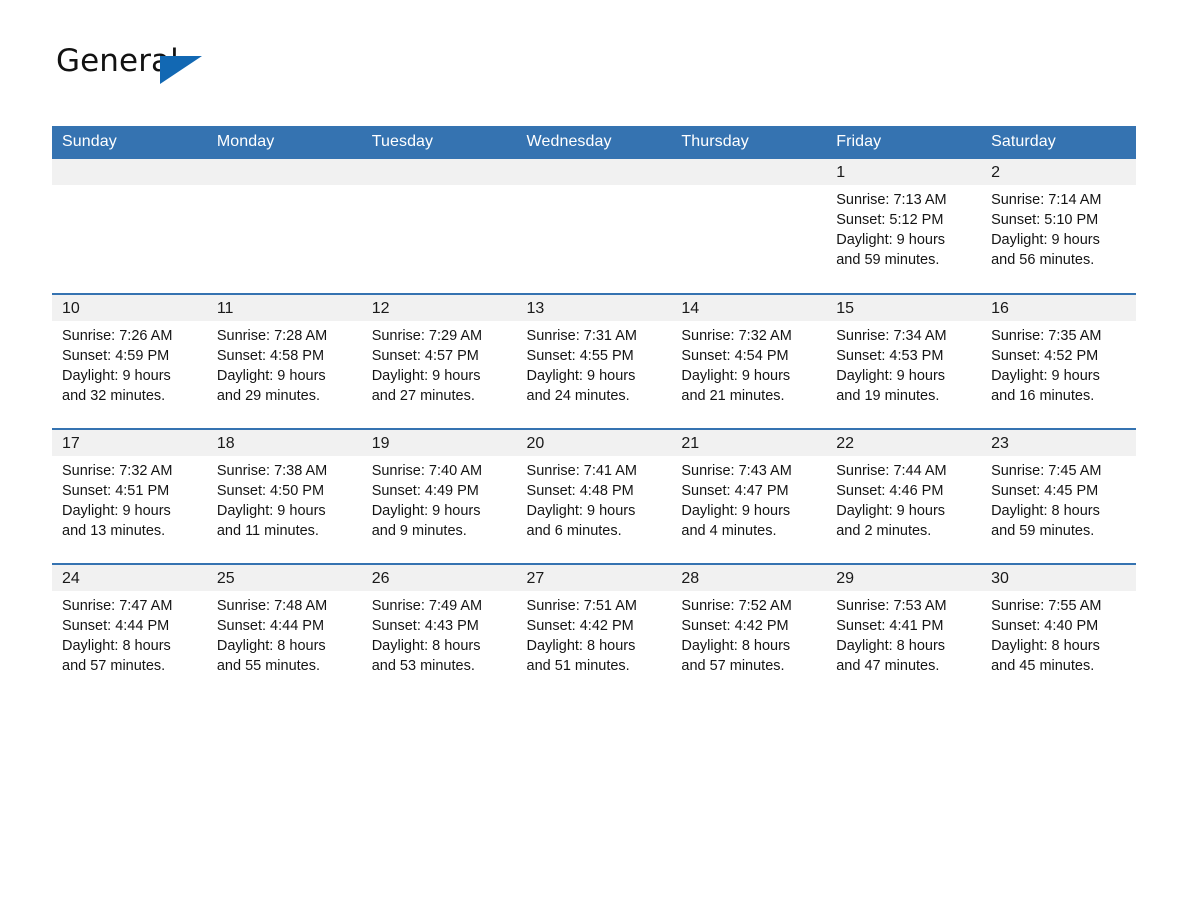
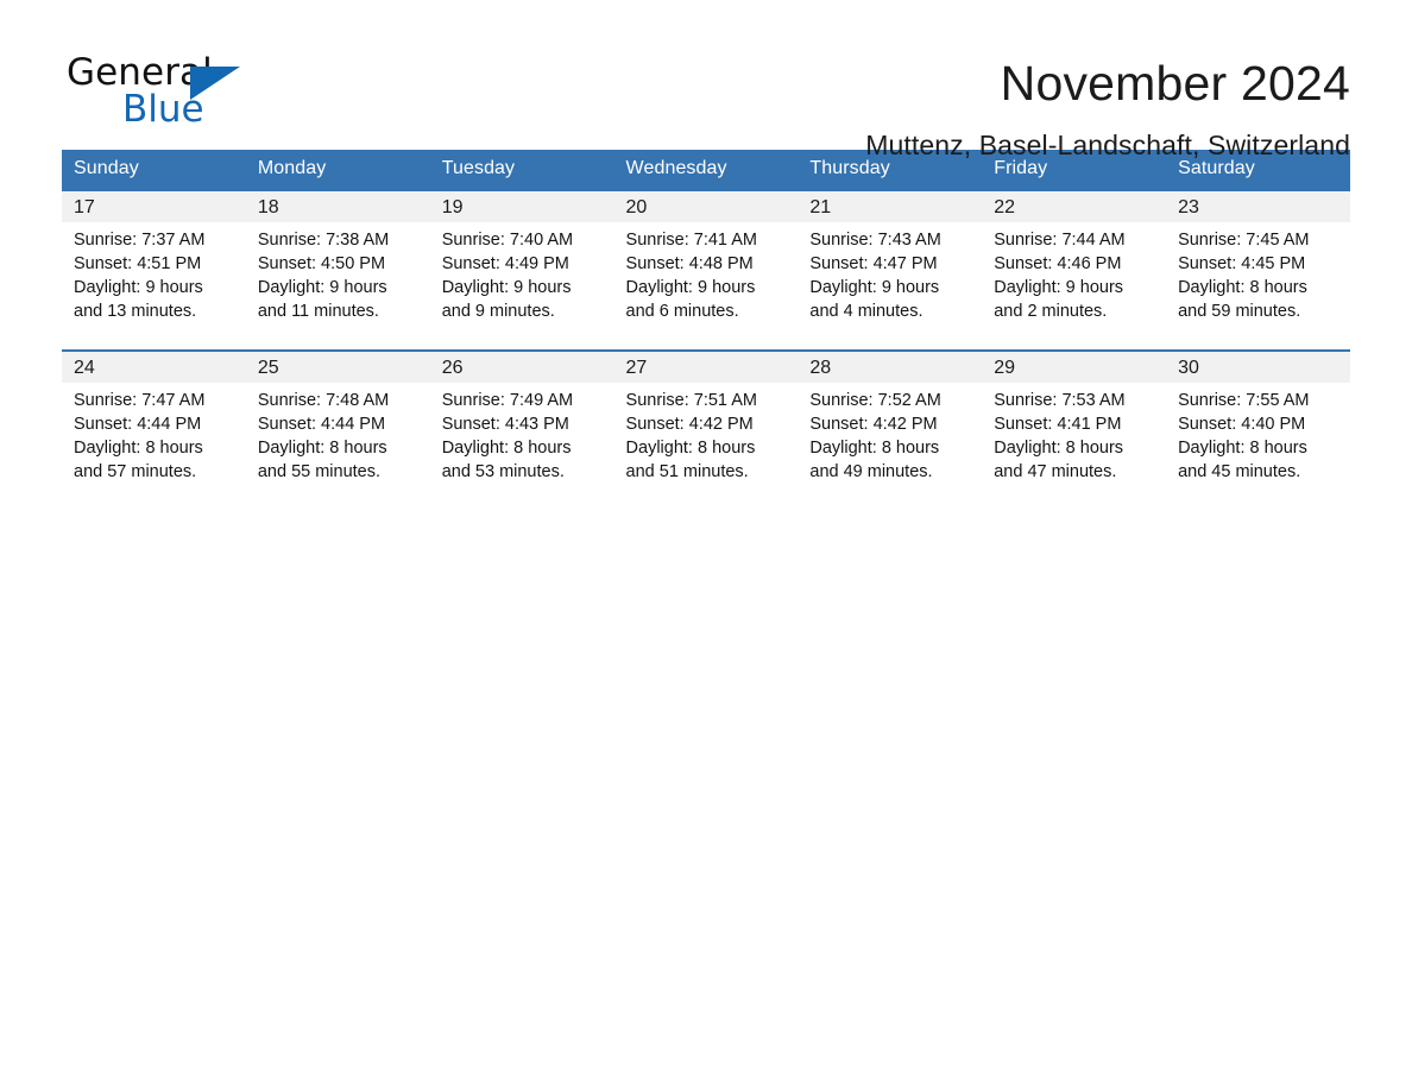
  General
+ Blue
+ November 2024
+ Muttenz, Basel-Landschaft, Switzerland
  Sunday	Monday	Tuesday	Wednesday	Thursday	Friday	Saturday
- 					1Sunrise: 7:13 AMSunset: 5:12 PMDaylight: 9 hoursand 59 minutes.	2Sunrise: 7:14 AMSunset: 5:10 PMDaylight: 9 hoursand 56 minutes.
- 10Sunrise: 7:26 AMSunset: 4:59 PMDaylight: 9 hoursand 32 minutes.	11Sunrise: 7:28 AMSunset: 4:58 PMDaylight: 9 hoursand 29 minutes.	12Sunrise: 7:29 AMSunset: 4:57 PMDaylight: 9 hoursand 27 minutes.	13Sunrise: 7:31 AMSunset: 4:55 PMDaylight: 9 hoursand 24 minutes.	14Sunrise: 7:32 AMSunset: 4:54 PMDaylight: 9 hoursand 21 minutes.	15Sunrise: 7:34 AMSunset: 4:53 PMDaylight: 9 hoursand 19 minutes.	16Sunrise: 7:35 AMSunset: 4:52 PMDaylight: 9 hoursand 16 minutes.
- 17Sunrise: 7:32 AMSunset: 4:51 PMDaylight: 9 hoursand 13 minutes.	18Sunrise: 7:38 AMSunset: 4:50 PMDaylight: 9 hoursand 11 minutes.	19Sunrise: 7:40 AMSunset: 4:49 PMDaylight: 9 hoursand 9 minutes.	20Sunrise: 7:41 AMSunset: 4:48 PMDaylight: 9 hoursand 6 minutes.	21Sunrise: 7:43 AMSunset: 4:47 PMDaylight: 9 hoursand 4 minutes.	22Sunrise: 7:44 AMSunset: 4:46 PMDaylight: 9 hoursand 2 minutes.	23Sunrise: 7:45 AMSunset: 4:45 PMDaylight: 8 hoursand 59 minutes.
+ 17Sunrise: 7:37 AMSunset: 4:51 PMDaylight: 9 hoursand 13 minutes.	18Sunrise: 7:38 AMSunset: 4:50 PMDaylight: 9 hoursand 11 minutes.	19Sunrise: 7:40 AMSunset: 4:49 PMDaylight: 9 hoursand 9 minutes.	20Sunrise: 7:41 AMSunset: 4:48 PMDaylight: 9 hoursand 6 minutes.	21Sunrise: 7:43 AMSunset: 4:47 PMDaylight: 9 hoursand 4 minutes.	22Sunrise: 7:44 AMSunset: 4:46 PMDaylight: 9 hoursand 2 minutes.	23Sunrise: 7:45 AMSunset: 4:45 PMDaylight: 8 hoursand 59 minutes.
- 24Sunrise: 7:47 AMSunset: 4:44 PMDaylight: 8 hoursand 57 minutes.	25Sunrise: 7:48 AMSunset: 4:44 PMDaylight: 8 hoursand 55 minutes.	26Sunrise: 7:49 AMSunset: 4:43 PMDaylight: 8 hoursand 53 minutes.	27Sunrise: 7:51 AMSunset: 4:42 PMDaylight: 8 hoursand 51 minutes.	28Sunrise: 7:52 AMSunset: 4:42 PMDaylight: 8 hoursand 57 minutes.	29Sunrise: 7:53 AMSunset: 4:41 PMDaylight: 8 hoursand 47 minutes.	30Sunrise: 7:55 AMSunset: 4:40 PMDaylight: 8 hoursand 45 minutes.
+ 24Sunrise: 7:47 AMSunset: 4:44 PMDaylight: 8 hoursand 57 minutes.	25Sunrise: 7:48 AMSunset: 4:44 PMDaylight: 8 hoursand 55 minutes.	26Sunrise: 7:49 AMSunset: 4:43 PMDaylight: 8 hoursand 53 minutes.	27Sunrise: 7:51 AMSunset: 4:42 PMDaylight: 8 hoursand 51 minutes.	28Sunrise: 7:52 AMSunset: 4:42 PMDaylight: 8 hoursand 49 minutes.	29Sunrise: 7:53 AMSunset: 4:41 PMDaylight: 8 hoursand 47 minutes.	30Sunrise: 7:55 AMSunset: 4:40 PMDaylight: 8 hoursand 45 minutes.
